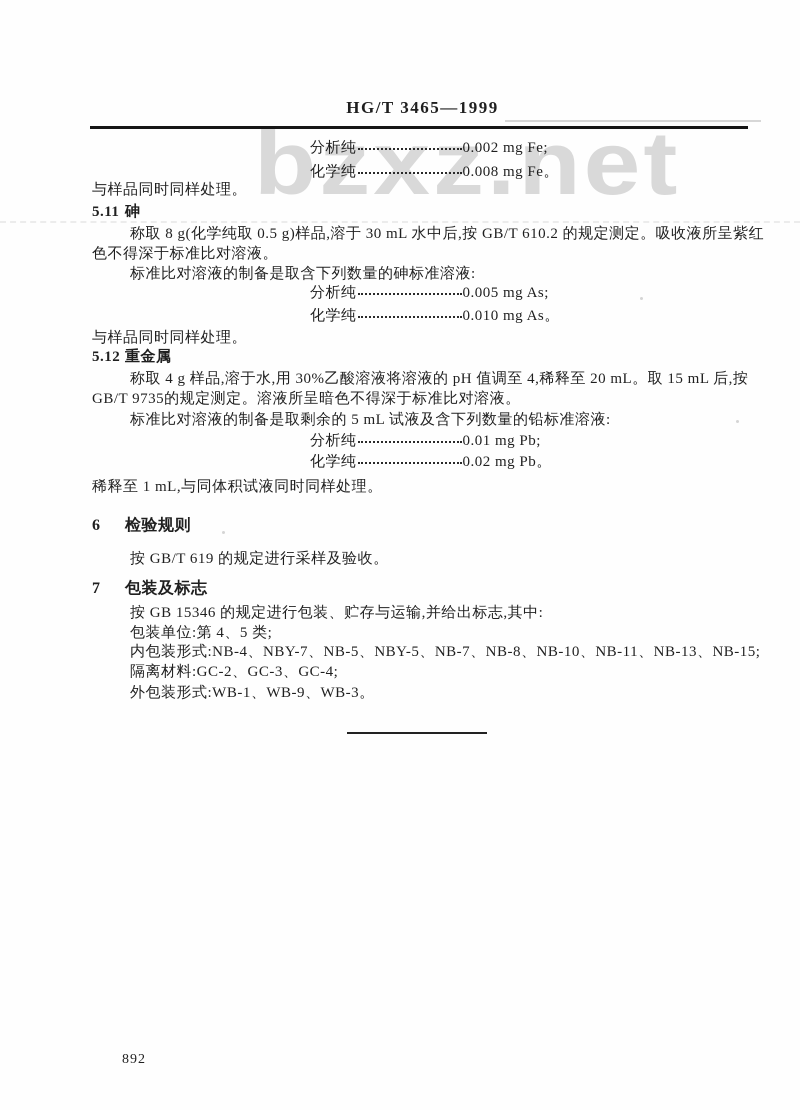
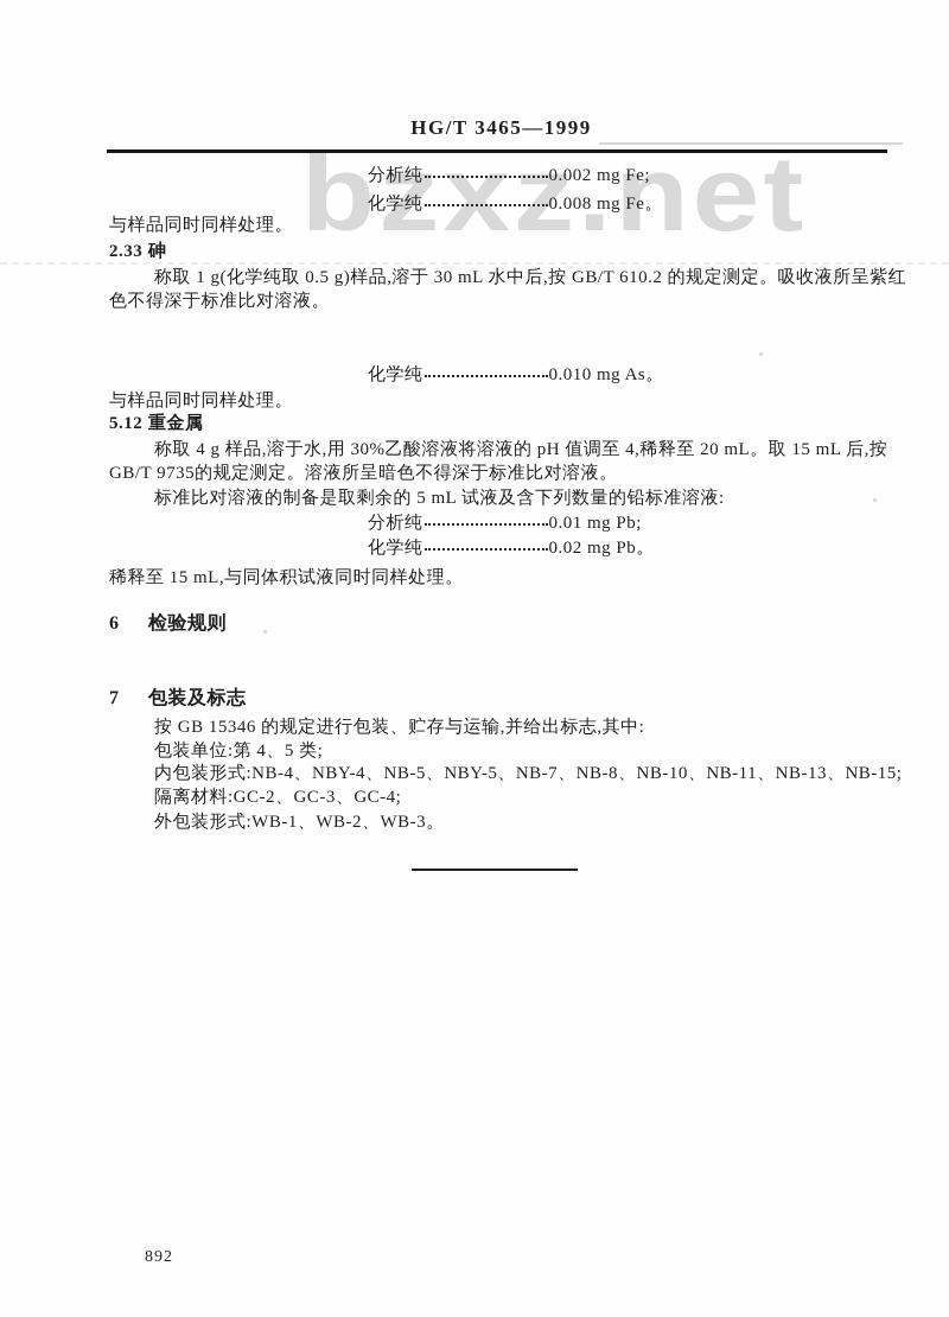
  bzxz.net
  HG/T 3465—1999
  分析纯 0.002 mg Fe;
  化学纯 0.008 mg Fe。
  与样品同时同样处理。
- 5.11 砷
+ 2.33 砷
- 称取 8 g(化学纯取 0.5 g)样品,溶于 30 mL 水中后,按 GB/T 610.2 的规定测定。吸收液所呈紫红
+ 称取 1 g(化学纯取 0.5 g)样品,溶于 30 mL 水中后,按 GB/T 610.2 的规定测定。吸收液所呈紫红
  色不得深于标准比对溶液。
- 标准比对溶液的制备是取含下列数量的砷标准溶液:
- 分析纯 0.005 mg As;
  化学纯 0.010 mg As。
  与样品同时同样处理。
  5.12 重金属
  称取 4 g 样品,溶于水,用 30%乙酸溶液将溶液的 pH 值调至 4,稀释至 20 mL。取 15 mL 后,按
  GB/T 9735的规定测定。溶液所呈暗色不得深于标准比对溶液。
  标准比对溶液的制备是取剩余的 5 mL 试液及含下列数量的铅标准溶液:
  分析纯 0.01 mg Pb;
  化学纯 0.02 mg Pb。
- 稀释至 1 mL,与同体积试液同时同样处理。
+ 稀释至 15 mL,与同体积试液同时同样处理。
  6 检验规则
- 按 GB/T 619 的规定进行采样及验收。
  7 包装及标志
  按 GB 15346 的规定进行包装、贮存与运输,并给出标志,其中:
  包装单位:第 4、5 类;
- 内包装形式:NB-4、NBY-7、NB-5、NBY-5、NB-7、NB-8、NB-10、NB-11、NB-13、NB-15;
+ 内包装形式:NB-4、NBY-4、NB-5、NBY-5、NB-7、NB-8、NB-10、NB-11、NB-13、NB-15;
  隔离材料:GC-2、GC-3、GC-4;
- 外包装形式:WB-1、WB-9、WB-3。
+ 外包装形式:WB-1、WB-2、WB-3。
  892
